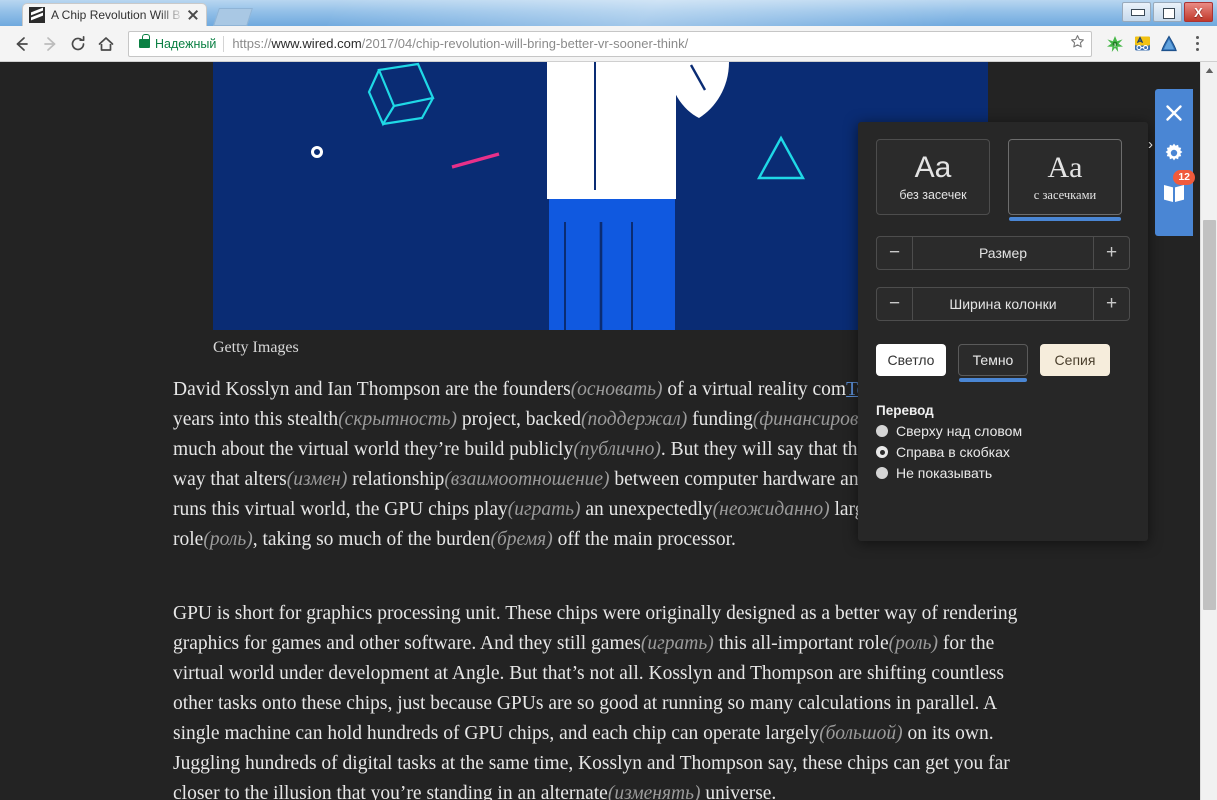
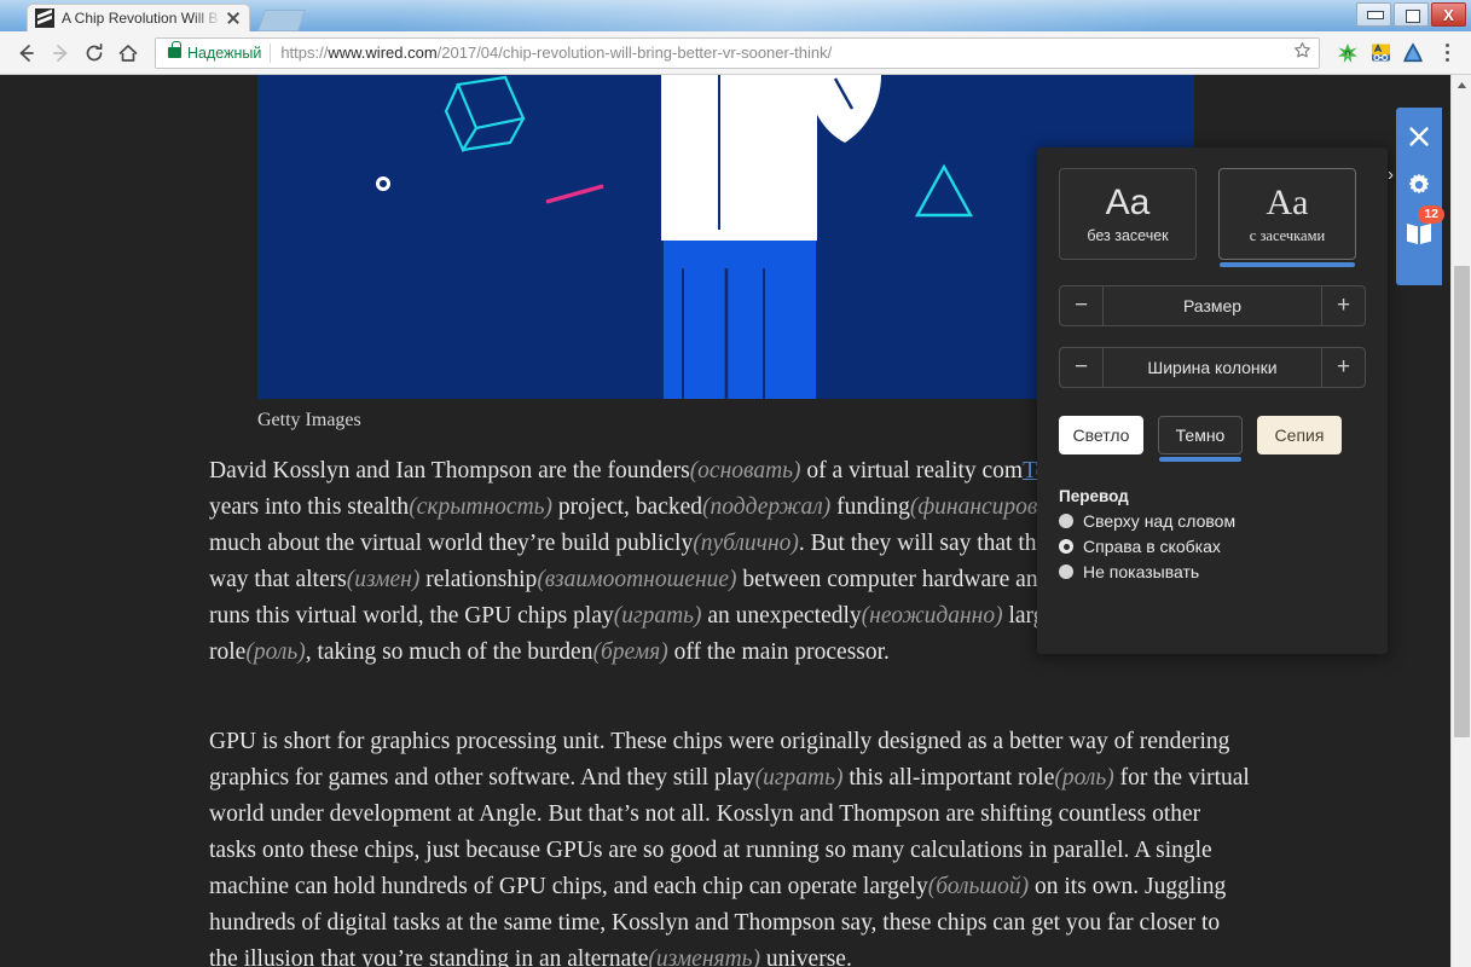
  A Chip Revolution Will B
  X
  Надежный
  https://www.wired.com/2017/04/chip-revolution-will-bring-better-vr-sooner-think/
  Getty Images
  David Kosslyn and Ian Thompson are the founders(основать) of a virtual reality comT years into this stealth(скрытность) project, backed(поддержал) funding(финансиров much about the virtual world they’re build publicly(публично). But they will say that th way that alters(измен) relationship(взаимоотношение) between computer hardware an runs this virtual world, the GPU chips play(играть) an unexpectedly(неожиданно) lar role(роль), taking so much of the burden(бремя) off the main processor.
- GPU is short for graphics processing unit. These chips were originally designed as a better way of rendering graphics for games and other software. And they still games(играть) this all-important role(роль) for the virtual world under development at Angle. But that’s not all. Kosslyn and Thompson are shifting countless other tasks onto these chips, just because GPUs are so good at running so many calculations in parallel. A single machine can hold hundreds of GPU chips, and each chip can operate largely(большой) on its own. Juggling hundreds of digital tasks at the same time, Kosslyn and Thompson say, these chips can get you far closer to the illusion that you’re standing in an alternate(изменять) universe.
+ GPU is short for graphics processing unit. These chips were originally designed as a better way of rendering graphics for games and other software. And they still play(играть) this all-important role(роль) for the virtual world under development at Angle. But that’s not all. Kosslyn and Thompson are shifting countless other tasks onto these chips, just because GPUs are so good at running so many calculations in parallel. A single machine can hold hundreds of GPU chips, and each chip can operate largely(большой) on its own. Juggling hundreds of digital tasks at the same time, Kosslyn and Thompson say, these chips can get you far closer to the illusion that you’re standing in an alternate(изменять) universe.
  Aa
  без засечек
  Aa
  с засечками
  −
  Размер
  +
  −
  Ширина колонки
  +
  Светло
  Темно
  Сепия
  Перевод
  Сверху над словом
  Справа в скобках
  Не показывать
  ›
  12
